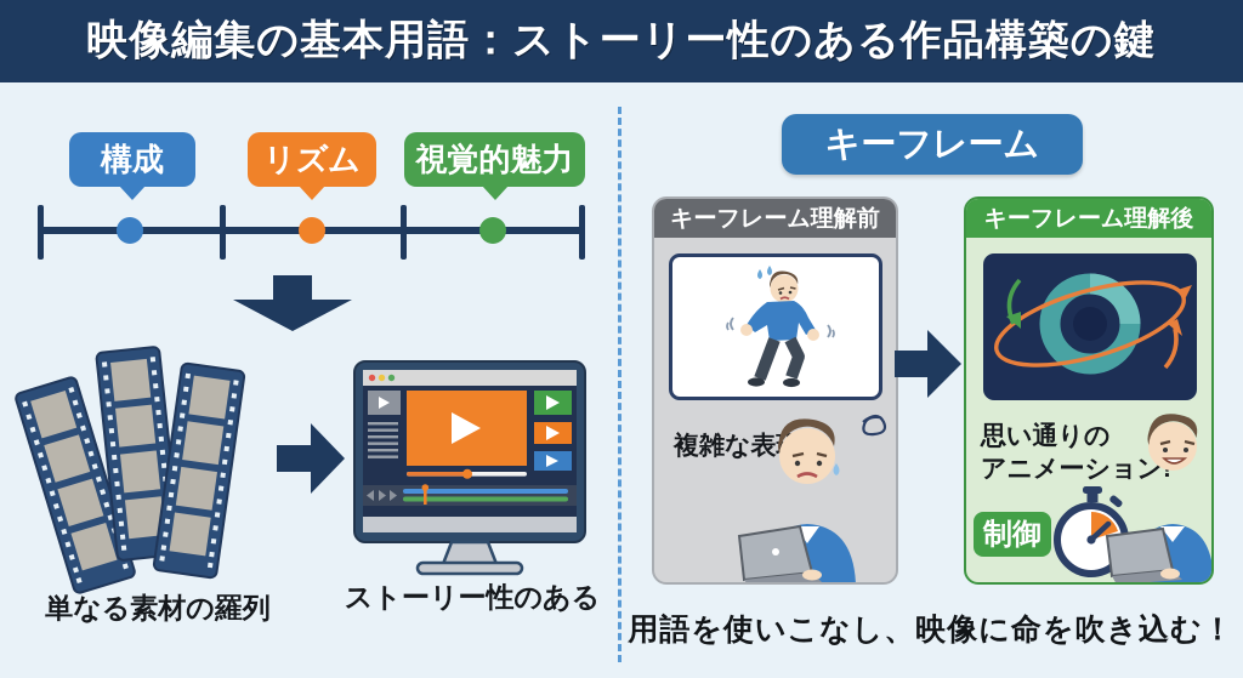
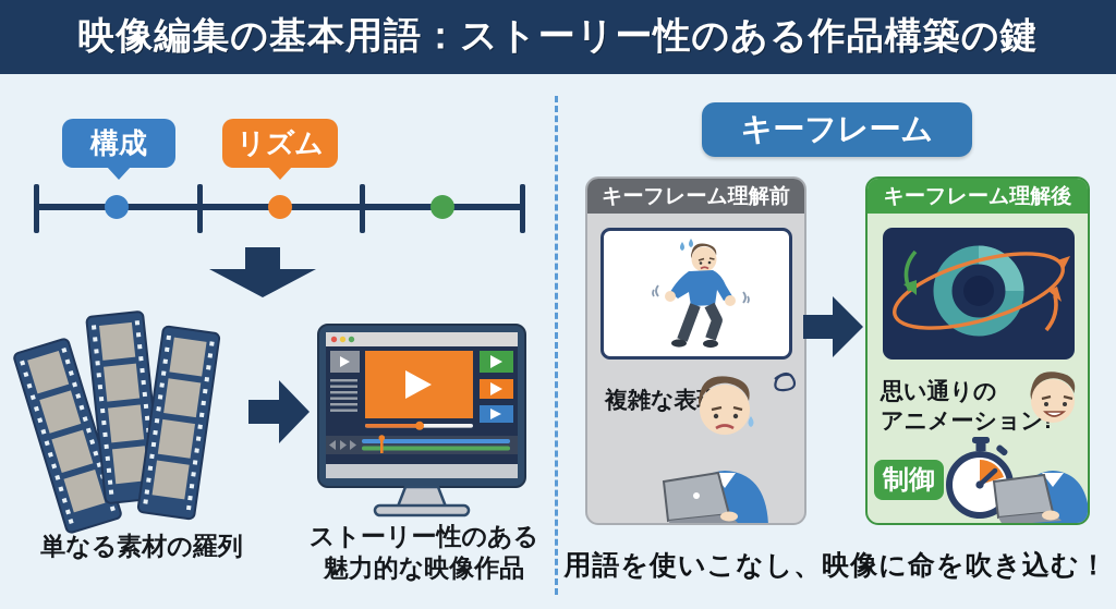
  映像編集の基本用語：ストーリー性のある作品構築の鍵
  構成
  リズム
- 視覚的魅力
  単なる素材の羅列
  ストーリー性のある
+ 魅力的な映像作品
  キーフレーム
  キーフレーム理解前
  複雑な表
  キーフレーム理解後
  思い通りの
  アニメーション
  制御
  用語を使いこなし、映像に命を吹き込む！
